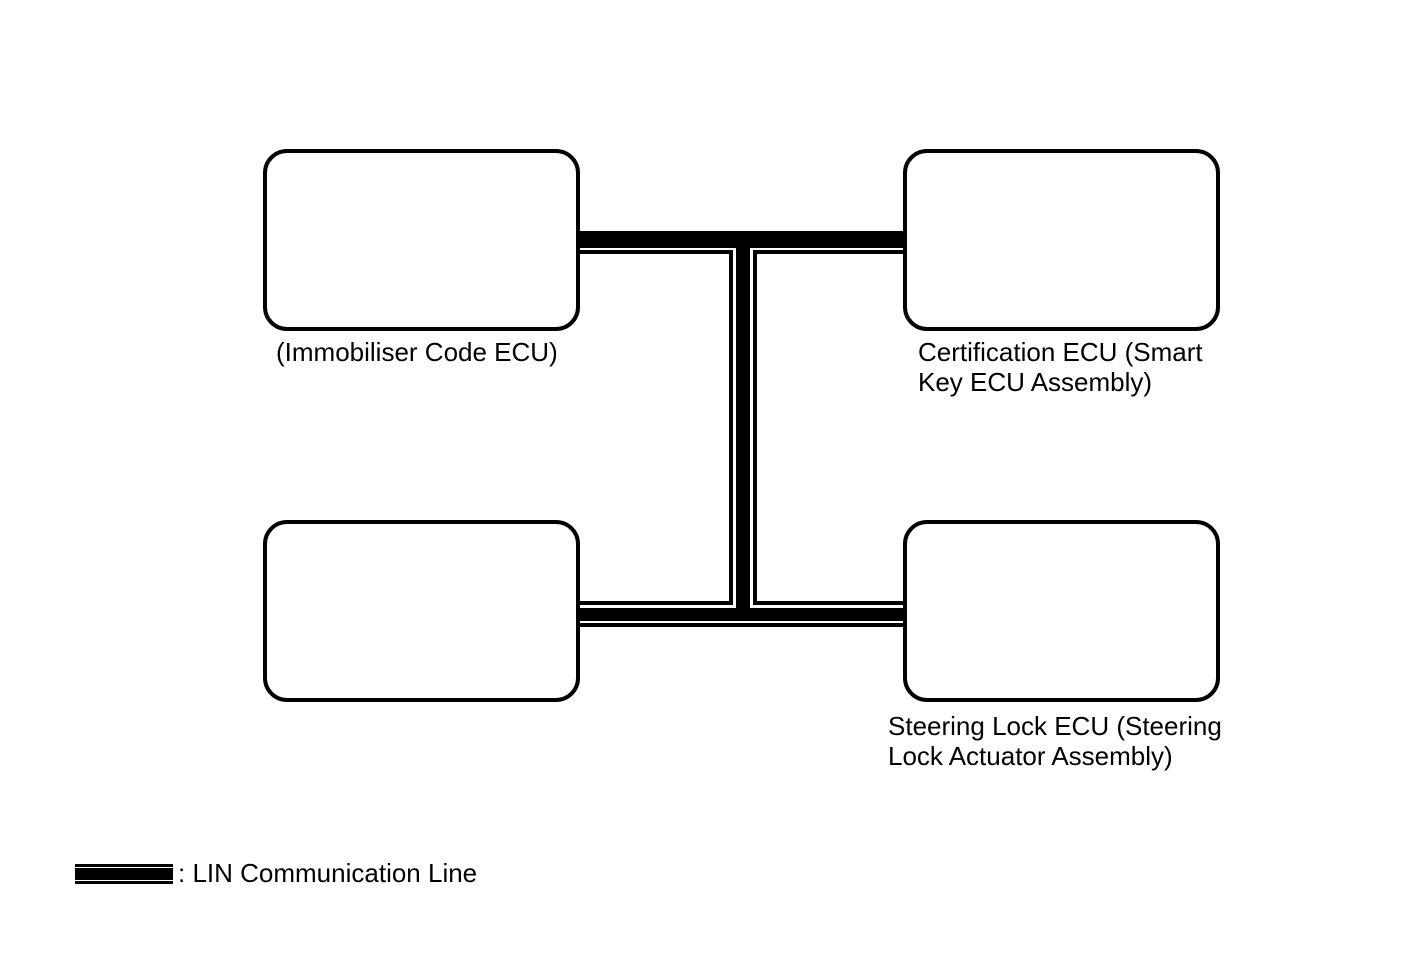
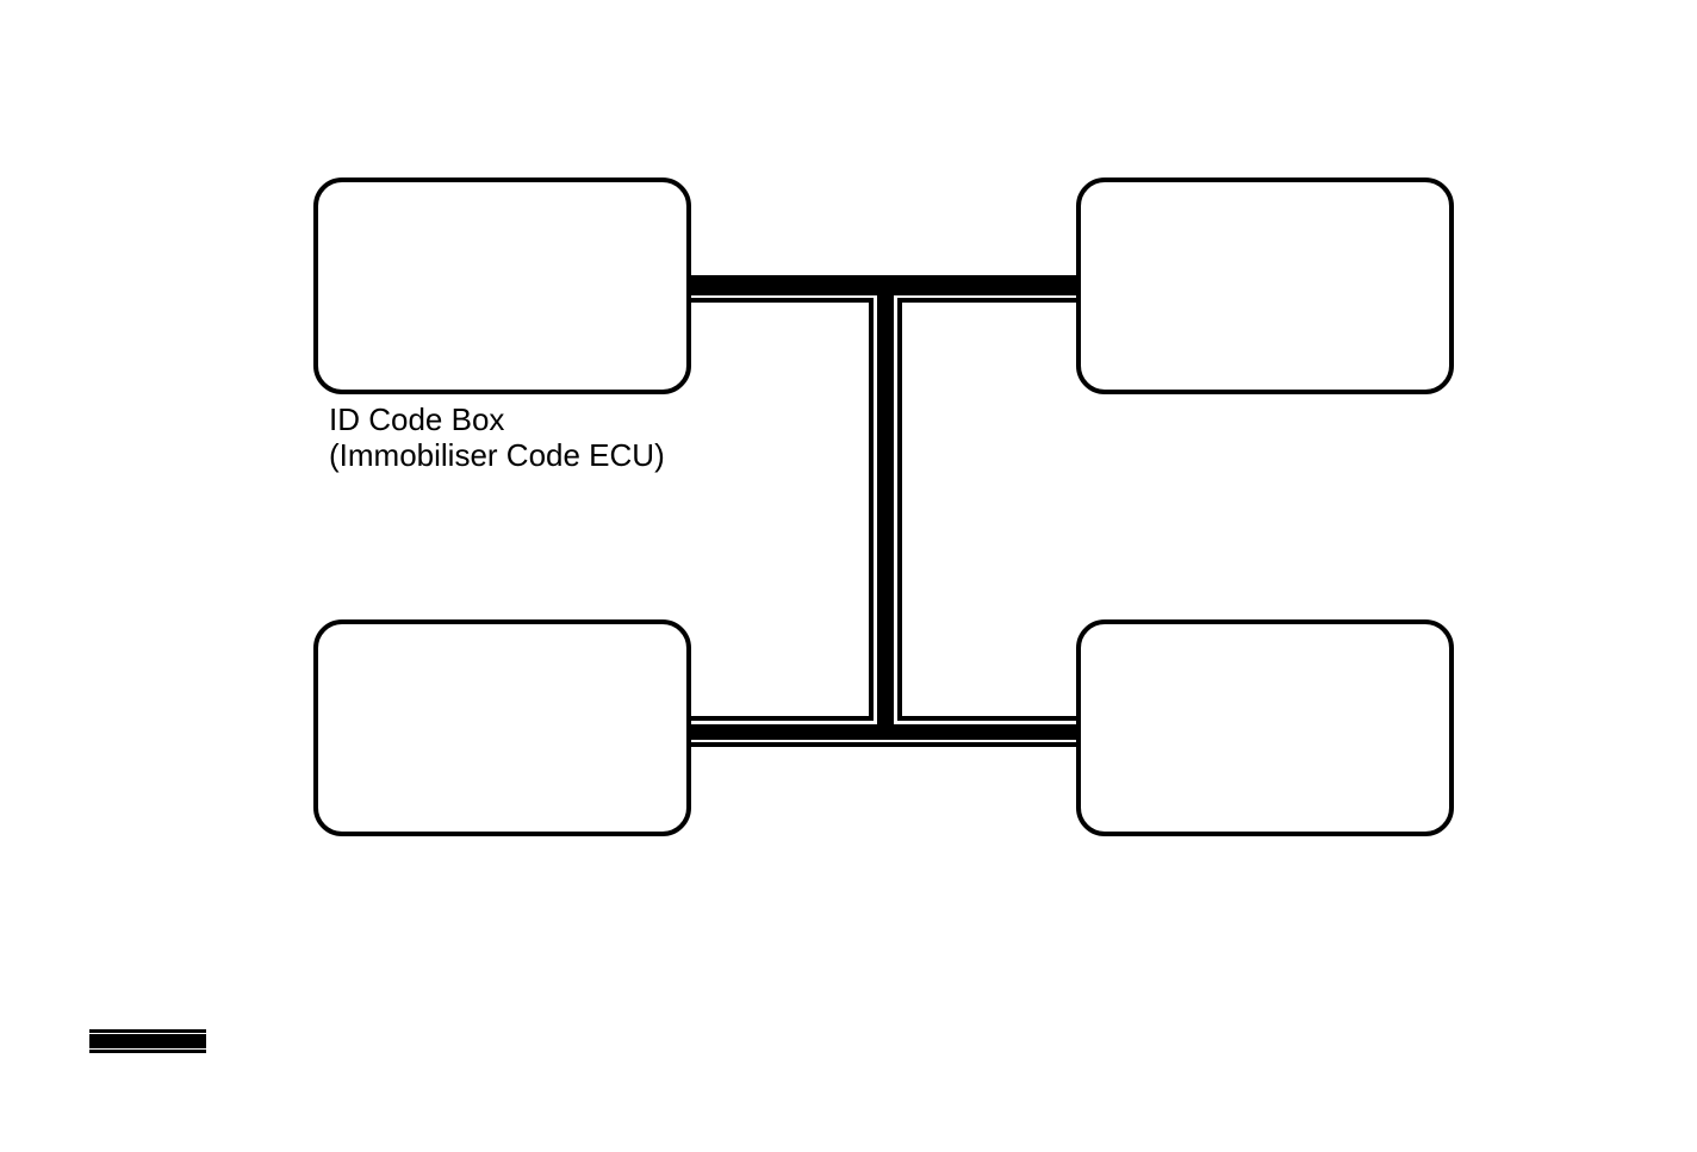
+ ID Code Box
  (Immobiliser Code ECU)
- Certification ECU (Smart
- Key ECU Assembly)
- Steering Lock ECU (Steering
- Lock Actuator Assembly)
- : LIN Communication Line
